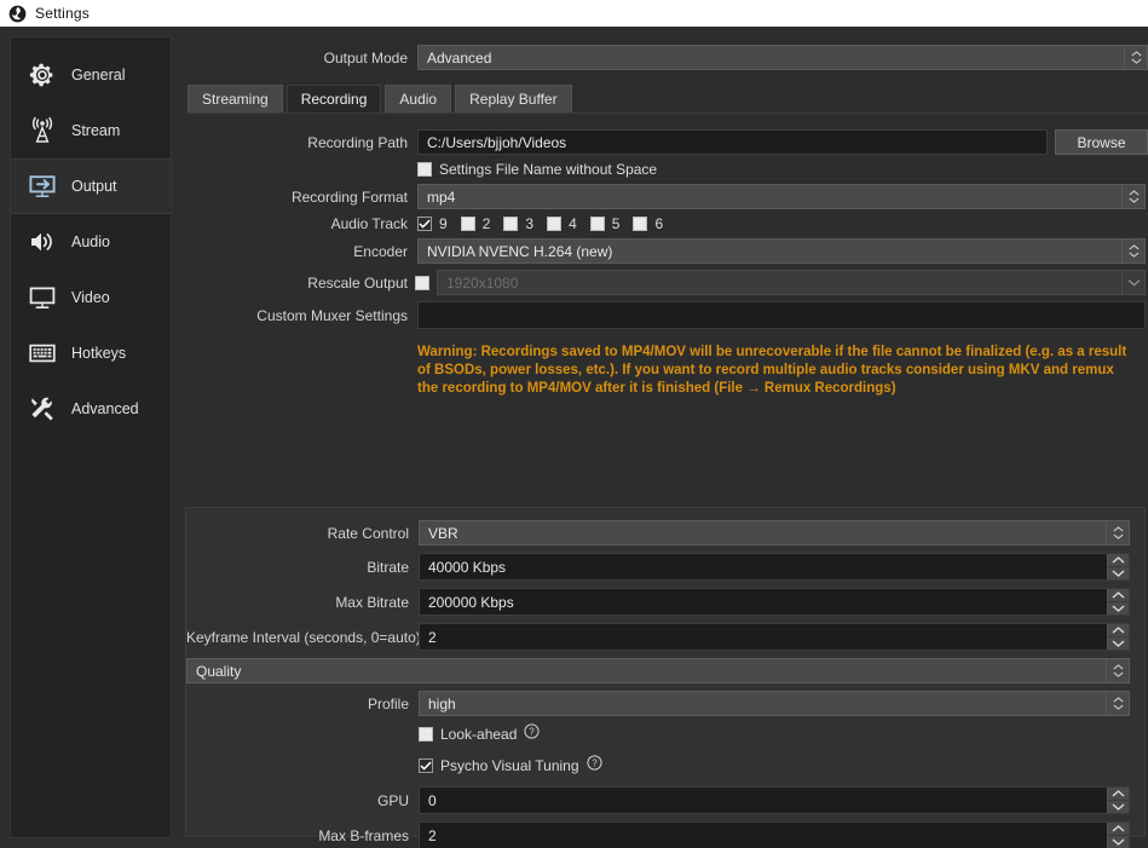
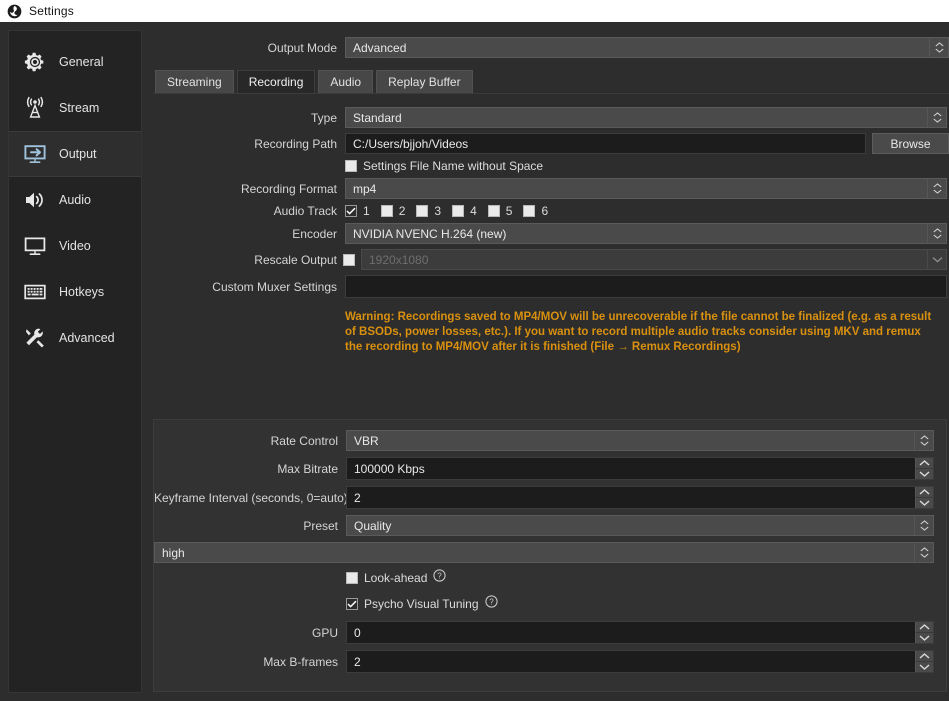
  Settings
  General
  Stream
  Output
  Audio
  Video
  Hotkeys
  Advanced
  Output Mode
  Advanced
  Streaming
  Recording
  Audio
  Replay Buffer
+ Type
+ Standard
  Recording Path
  C:/Users/bjjoh/Videos
  Browse
  Settings File Name without Space
  Recording Format
  mp4
  Audio Track
- 9
+ 1
  2
  3
  4
  5
  6
  Encoder
  NVIDIA NVENC H.264 (new)
  Rescale Output
  1920x1080
  Custom Muxer Settings
  Warning: Recordings saved to MP4/MOV will be unrecoverable if the file cannot be finalized (e.g. as a result of BSODs, power losses, etc.). If you want to record multiple audio tracks consider using MKV and remux the recording to MP4/MOV after it is finished (File → Remux Recordings)
  Rate Control
  VBR
- Bitrate
- 40000 Kbps
  Max Bitrate
- 200000 Kbps
+ 100000 Kbps
  Keyframe Interval (seconds, 0=auto
  2
+ Preset
  Quality
- Profile
  high
  Look-ahead
  ?
  Psycho Visual Tuning
  ?
  GPU
  0
  Max B-frames
  2
